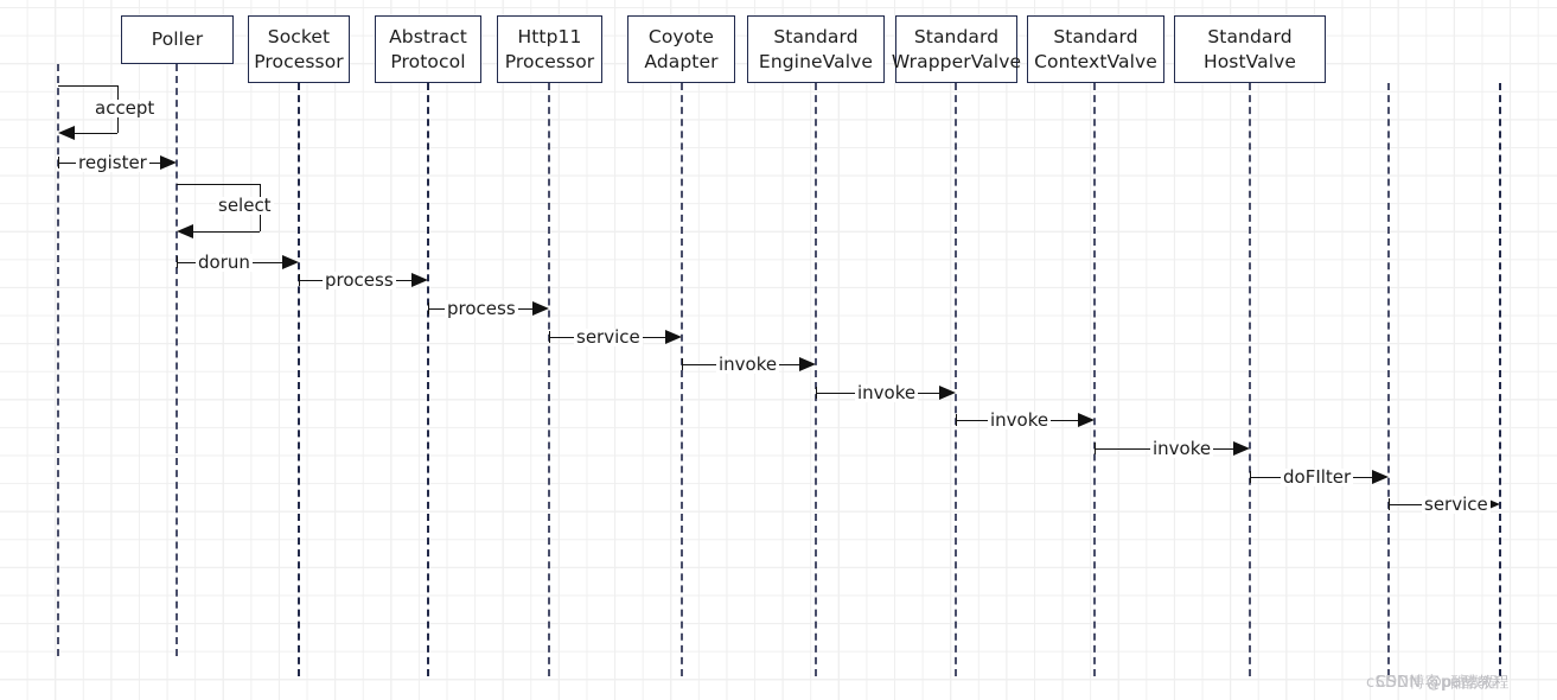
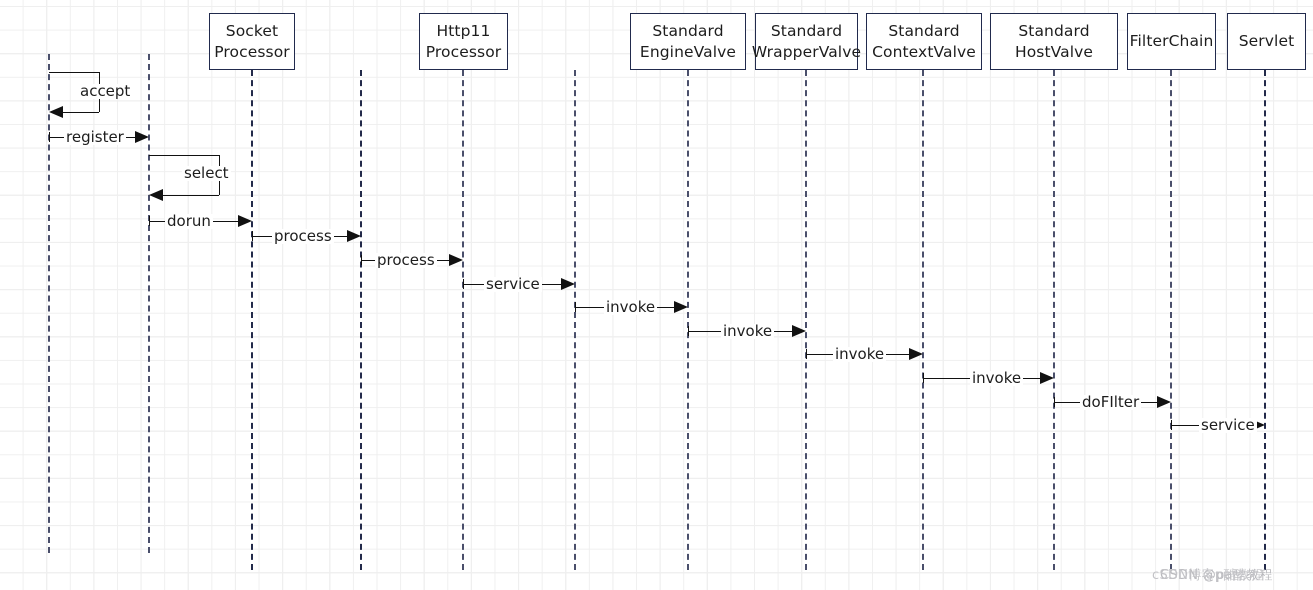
  accept
  register
  select
  dorun
  process
  process
  service
  invoke
  invoke
  invoke
  invoke
  doFIlter
  service
- Poller
  Socket
  Processor
- Abstract
- Protocol
  Http11
  Processor
- Coyote
- Adapter
  Standard
  EngineValve
  Standard
  WrapperValve
  Standard
  ContextValve
  Standard
  HostValve
+ FilterChain
+ Servlet
  CSDN @pa酷教程
  cSDN博客p酷教程
